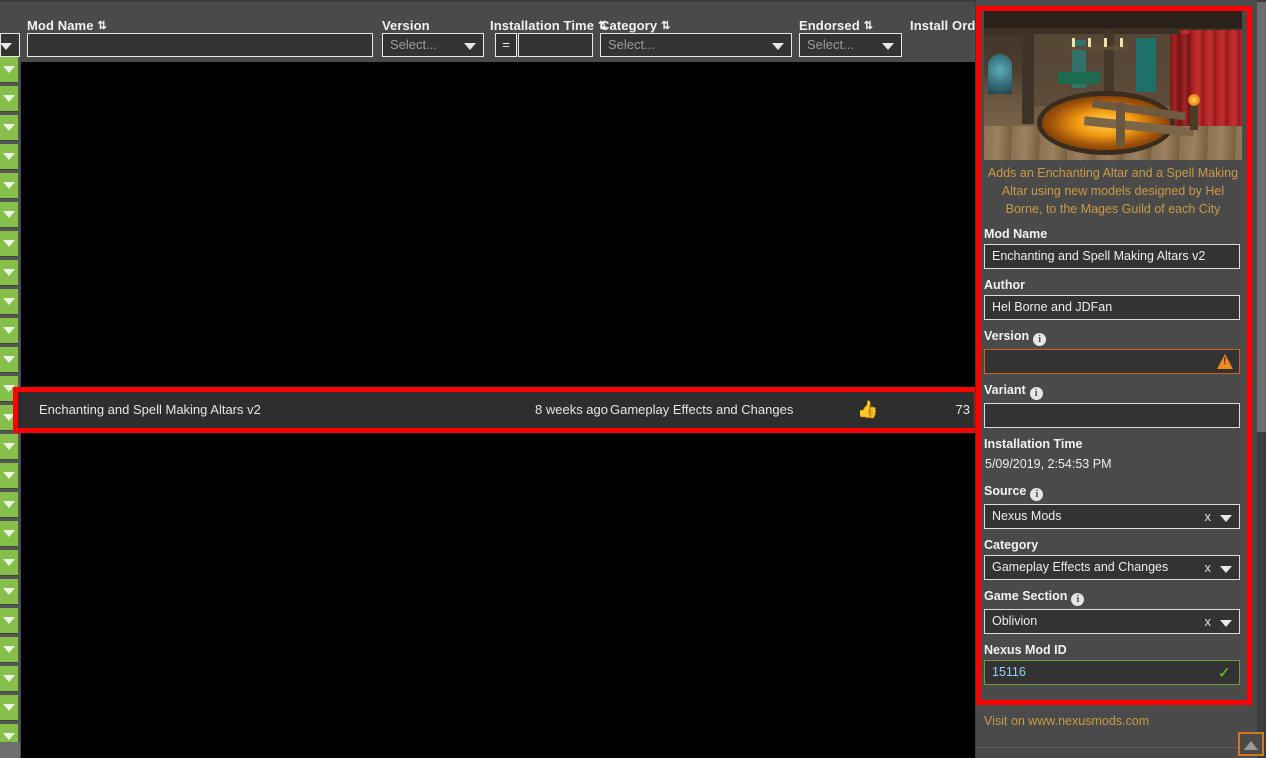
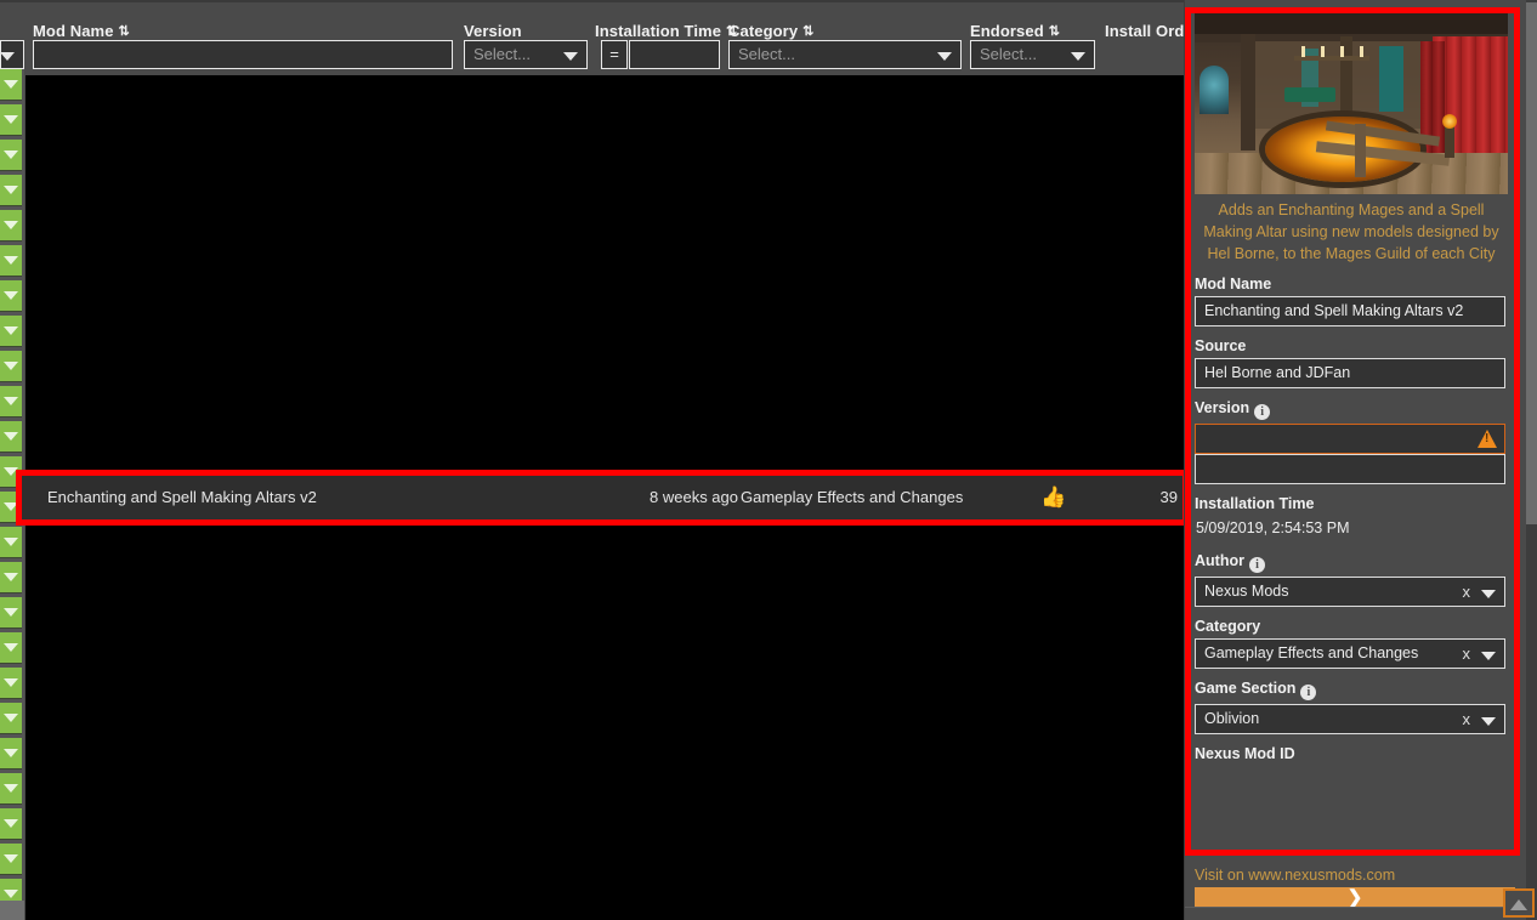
  Mod Name ⇅
  Version
  Select...
  Installation Time ⇅
  =
  Category ⇅
  Select...
  Endorsed ⇅
  Select...
  Install Ord
  Enchanting and Spell Making Altars v2
  8 weeks ago
  Gameplay Effects and Changes
  👍
- 73
+ 39
- Adds an Enchanting Altar and a Spell Making Altar using new models designed by Hel Borne, to the Mages Guild of each City
+ Adds an Enchanting Mages and a Spell Making Altar using new models designed by Hel Borne, to the Mages Guild of each City
  Mod Name
  Enchanting and Spell Making Altars v2
- Author
+ Source
  Hel Borne and JDFan
  Version i
- Variant i
  Installation Time
  5/09/2019, 2:54:53 PM
- Source i
+ Author i
  Nexus Mods
  x
  Category
  Gameplay Effects and Changes
  x
  Game Section i
  Oblivion
  x
  Nexus Mod ID
- 15116
- ✓
  Visit on www.nexusmods.com
+ ❯
